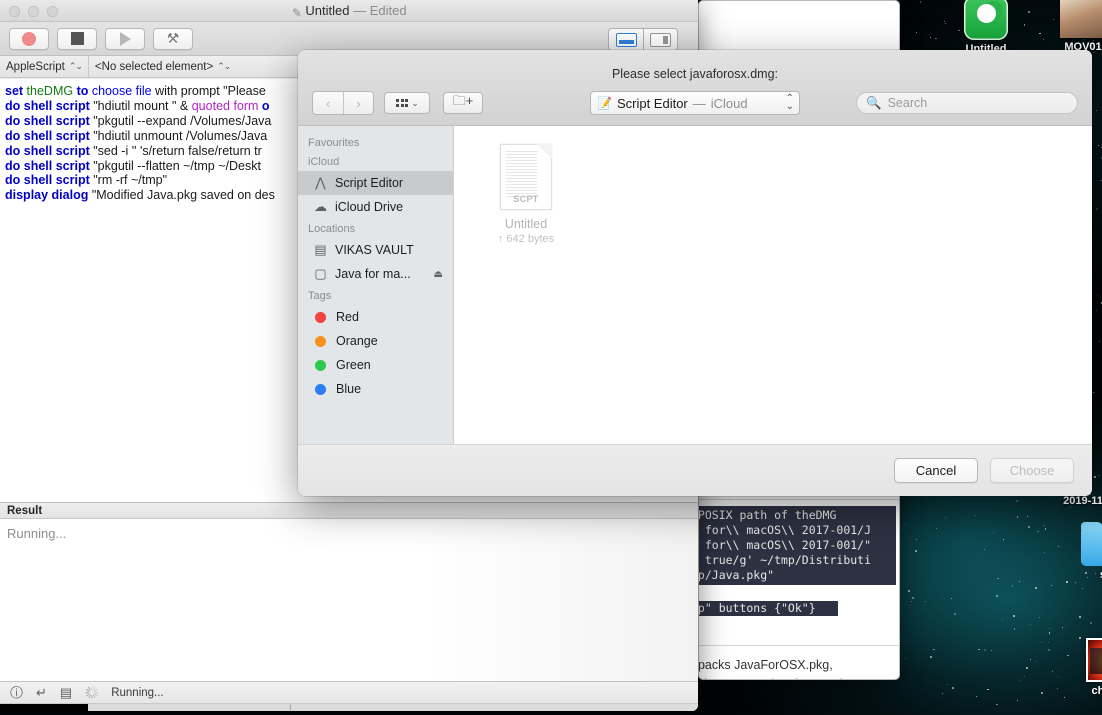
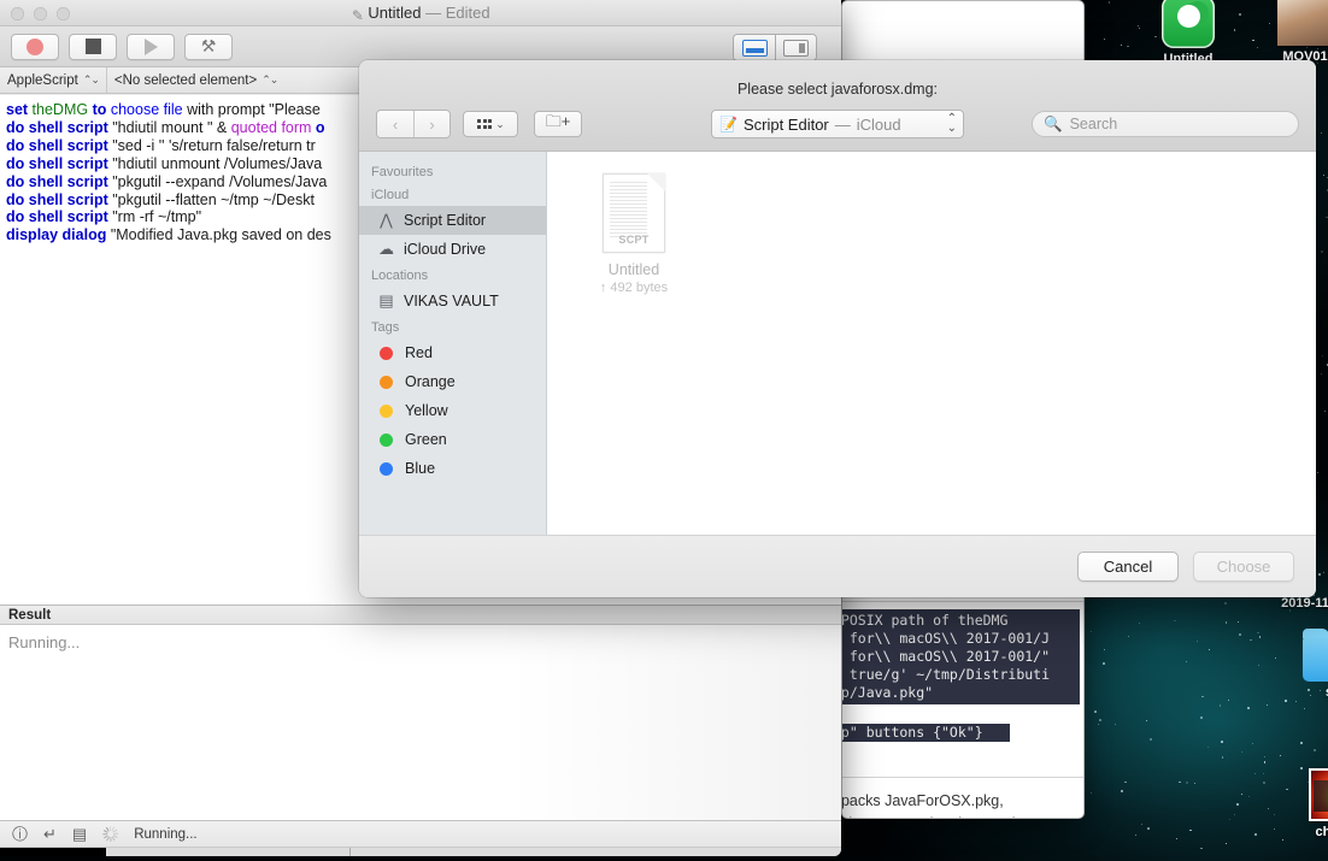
  Untitled
  MOV01
  2019-11
  POSIX path of theDMG
  for\\ macOS\\ 2017-001/J
  for\\ macOS\\ 2017-001/"
  true/g' ~/tmp/Distributi
  p/Java.pkg"
  p" buttons {"Ok"}
  packs JavaForOSX.pkg,
  Untitled — Edited
  AppleScript
  ⌃⌄
  <No selected element>
  ⌃⌄
  set theDMG to choose file with prompt "Please
  do shell script "hdiutil mount " & quoted form o
- do shell script "pkgutil --expand /Volumes/Java
+ do shell script "sed -i '' 's/return false/return tr
  do shell script "hdiutil unmount /Volumes/Java
- do shell script "sed -i '' 's/return false/return tr
+ do shell script "pkgutil --expand /Volumes/Java
  do shell script "pkgutil --flatten ~/tmp ~/Deskt
  do shell script "rm -rf ~/tmp"
  display dialog "Modified Java.pkg saved on des
  Result
  Running...
  ⓘ
  ↵
  ▤
  Running...
  Please select javaforosx.dmg:
  ‹
  ›
  ⌄
  🗀+
  📝
  Script Editor
  —
  iCloud
  ⌃
  ⌄
  🔍
  Search
  Favourites
  iCloud
  ⋀
  Script Editor
  ☁
  iCloud Drive
  Locations
  ▤
  VIKAS VAULT
- ▢
- Java for ma...
- ⏏
  Tags
  Red
  Orange
+ Yellow
  Green
  Blue
  SCPT
  Untitled
- ↑ 642 bytes
+ ↑ 492 bytes
  Cancel
  Choose
